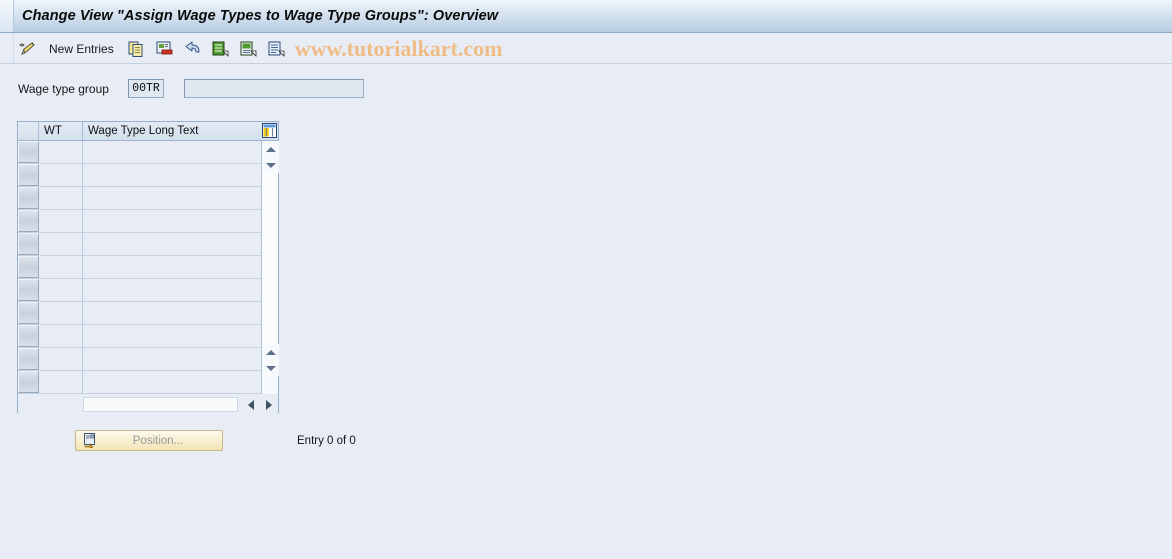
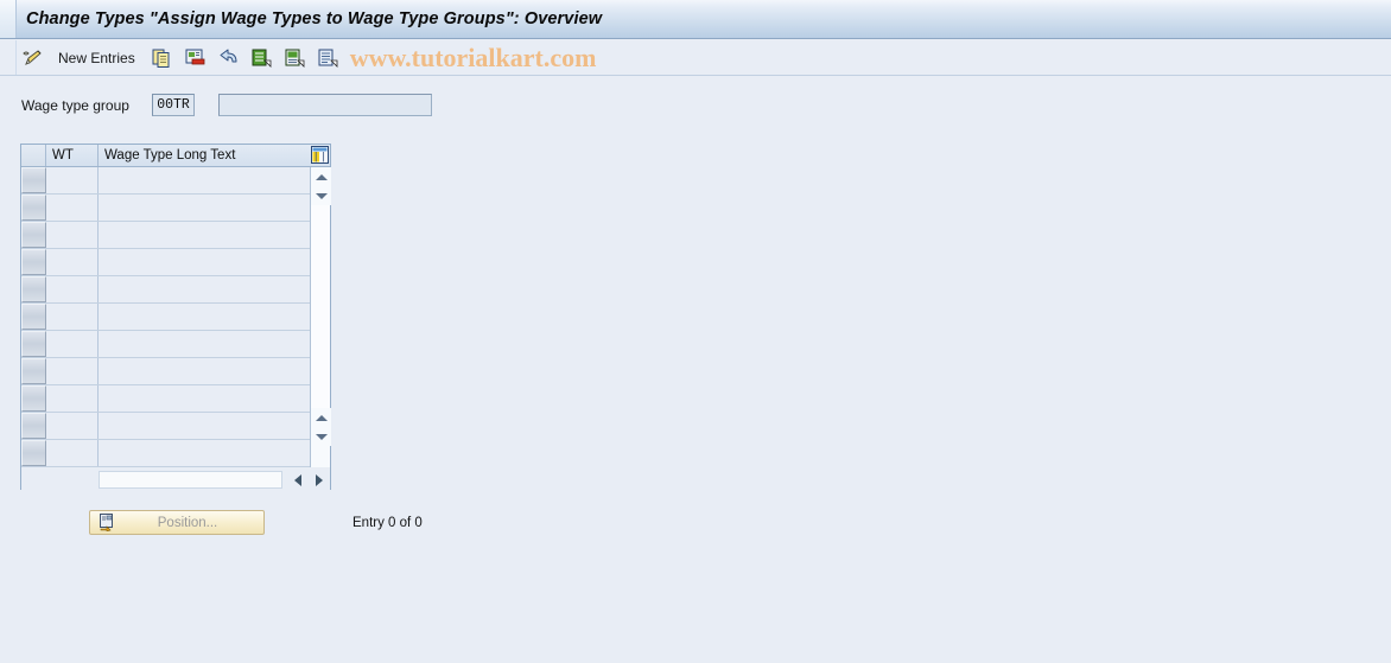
- Change View "Assign Wage Types to Wage Type Groups": Overview
+ Change Types "Assign Wage Types to Wage Type Groups": Overview
  New Entries
  www.tutorialkart.com
  Wage type group
  00TR
  WT
  Wage Type Long Text
  Position...
  Entry 0 of 0
